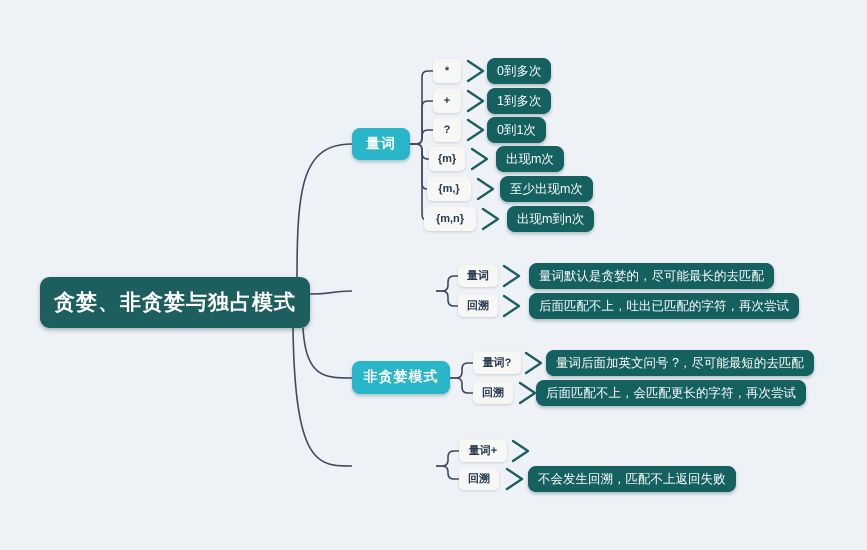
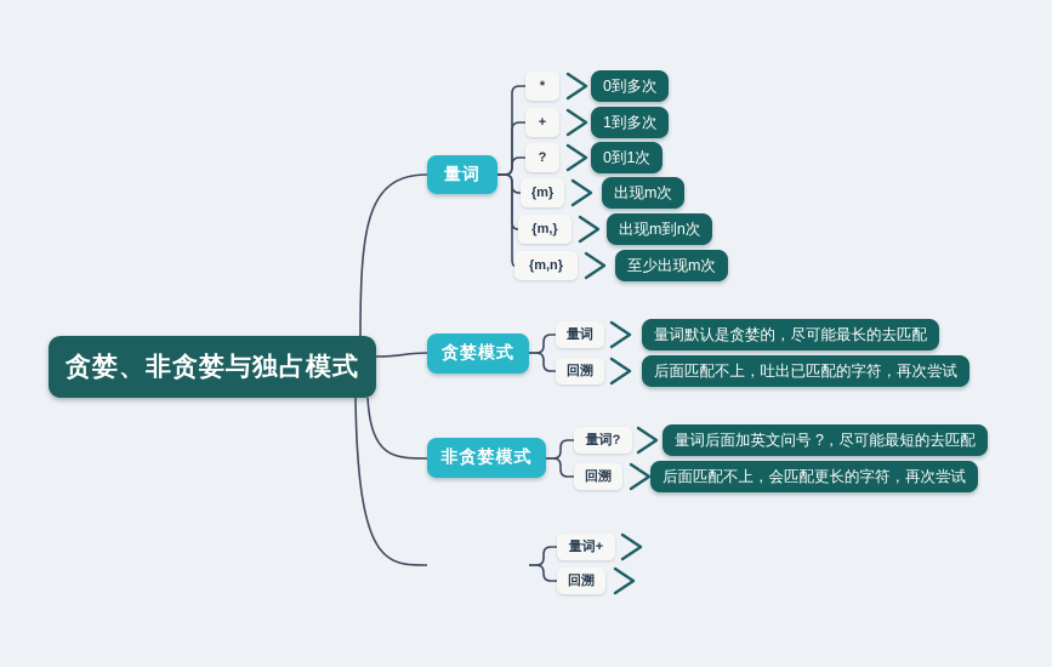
  贪婪、非贪婪与独占模式
  量词
  *
  0到多次
  +
  1到多次
  ?
  0到1次
  {m}
  出现m次
  {m,}
- 至少出现m次
+ 出现m到n次
  {m,n}
- 出现m到n次
+ 至少出现m次
+ 贪婪模式
  量词
  量词默认是贪婪的，尽可能最长的去匹配
  回溯
  后面匹配不上，吐出已匹配的字符，再次尝试
  非贪婪模式
  量词?
  量词后面加英文问号 ?，尽可能最短的去匹配
  回溯
  后面匹配不上，会匹配更长的字符，再次尝试
  量词+
  回溯
- 不会发生回溯，匹配不上返回失败
